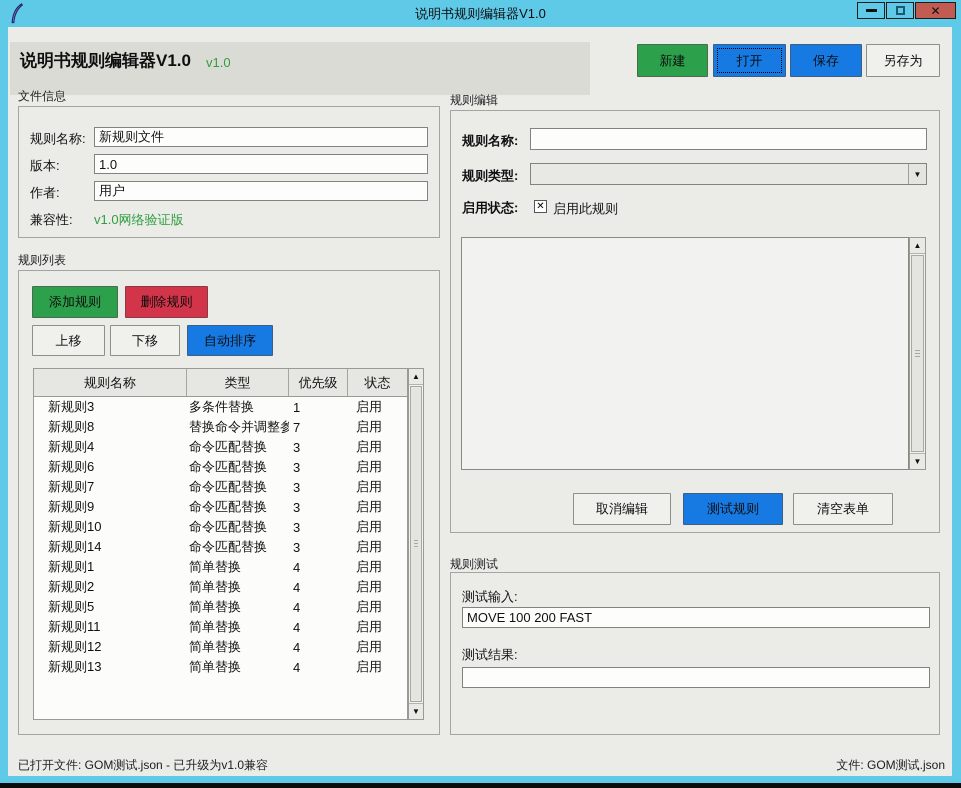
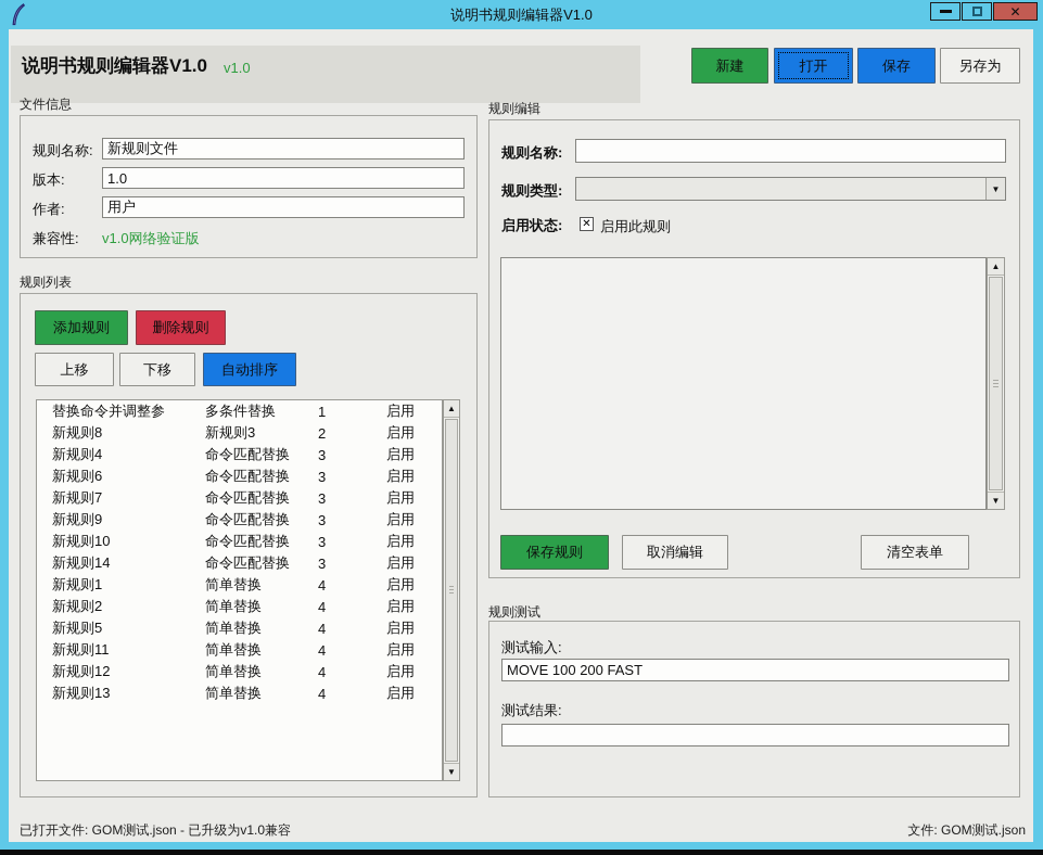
  说明书规则编辑器V1.0
  ✕
  说明书规则编辑器V1.0
  v1.0
  新建
  打开
  保存
  另存为
  文件信息
  规则名称:
  新规则文件
  版本:
  1.0
  作者:
  用户
  兼容性:
  v1.0网络验证版
  规则列表
  添加规则
  删除规则
  上移
  下移
  自动排序
- 规则名称
- 类型
- 优先级
- 状态
- 新规则3
+ 替换命令并调整参
  多条件替换
  1
  启用
  新规则8
- 替换命令并调整参
+ 新规则3
- 7
+ 2
  启用
  新规则4
  命令匹配替换
  3
  启用
  新规则6
  命令匹配替换
  3
  启用
  新规则7
  命令匹配替换
  3
  启用
  新规则9
  命令匹配替换
  3
  启用
  新规则10
  命令匹配替换
  3
  启用
  新规则14
  命令匹配替换
  3
  启用
  新规则1
  简单替换
  4
  启用
  新规则2
  简单替换
  4
  启用
  新规则5
  简单替换
  4
  启用
  新规则11
  简单替换
  4
  启用
  新规则12
  简单替换
  4
  启用
  新规则13
  简单替换
  4
  启用
  ▲
  ▼
  规则编辑
  规则名称:
  规则类型:
  ▼
  启用状态:
  ✕
  启用此规则
  ▲
  ▼
+ 保存规则
  取消编辑
- 测试规则
  清空表单
  规则测试
  测试输入:
  MOVE 100 200 FAST
  测试结果:
  已打开文件: GOM测试.json - 已升级为v1.0兼容
  文件: GOM测试.json
